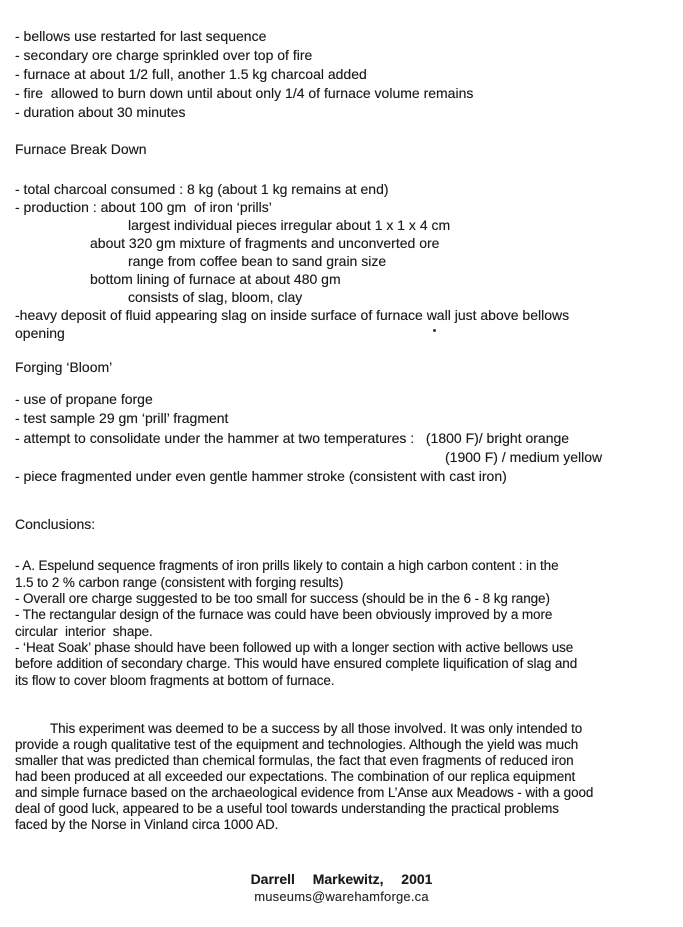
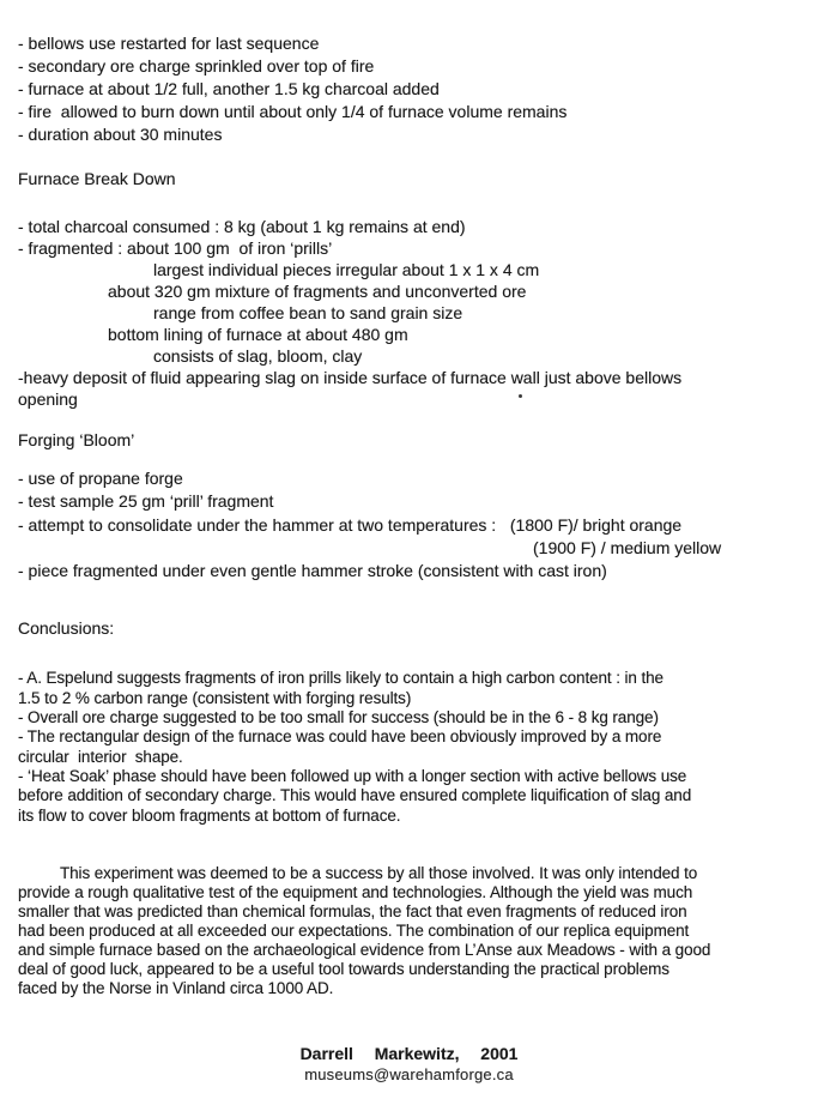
  - bellows use restarted for last sequence
  - secondary ore charge sprinkled over top of fire
  - furnace at about 1/2 full, another 1.5 kg charcoal added
  - fire allowed to burn down until about only 1/4 of furnace volume remains
  - duration about 30 minutes
  Furnace Break Down
  - total charcoal consumed : 8 kg (about 1 kg remains at end)
- - production : about 100 gm of iron ‘prills’
+ - fragmented : about 100 gm of iron ‘prills’
  largest individual pieces irregular about 1 x 1 x 4 cm
  about 320 gm mixture of fragments and unconverted ore
  range from coffee bean to sand grain size
  bottom lining of furnace at about 480 gm
  consists of slag, bloom, clay
  -heavy deposit of fluid appearing slag on inside surface of furnace wall just above bellows
  opening
  Forging ‘Bloom’
  - use of propane forge
- - test sample 29 gm ‘prill’ fragment
+ - test sample 25 gm ‘prill’ fragment
  - attempt to consolidate under the hammer at two temperatures : (1800 F)/ bright orange
  (1900 F) / medium yellow
  - piece fragmented under even gentle hammer stroke (consistent with cast iron)
  Conclusions:
- - A. Espelund sequence fragments of iron prills likely to contain a high carbon content : in the
+ - A. Espelund suggests fragments of iron prills likely to contain a high carbon content : in the
  1.5 to 2 % carbon range (consistent with forging results)
  - Overall ore charge suggested to be too small for success (should be in the 6 - 8 kg range)
  - The rectangular design of the furnace was could have been obviously improved by a more
  circular interior shape.
  - ‘Heat Soak’ phase should have been followed up with a longer section with active bellows use
  before addition of secondary charge. This would have ensured complete liquification of slag and
  its flow to cover bloom fragments at bottom of furnace.
  This experiment was deemed to be a success by all those involved. It was only intended to
  provide a rough qualitative test of the equipment and technologies. Although the yield was much
  smaller that was predicted than chemical formulas, the fact that even fragments of reduced iron
  had been produced at all exceeded our expectations. The combination of our replica equipment
  and simple furnace based on the archaeological evidence from L’Anse aux Meadows - with a good
  deal of good luck, appeared to be a useful tool towards understanding the practical problems
  faced by the Norse in Vinland circa 1000 AD.
  Darrell Markewitz, 2001
  museums@warehamforge.ca
